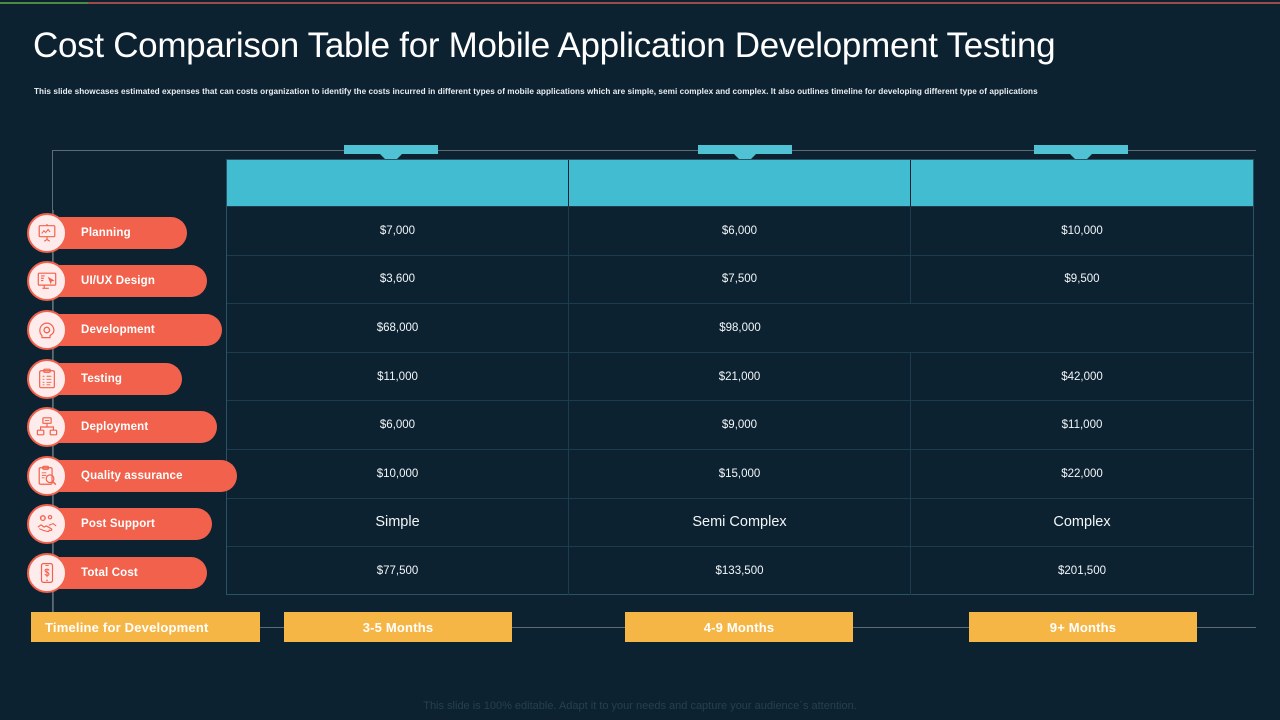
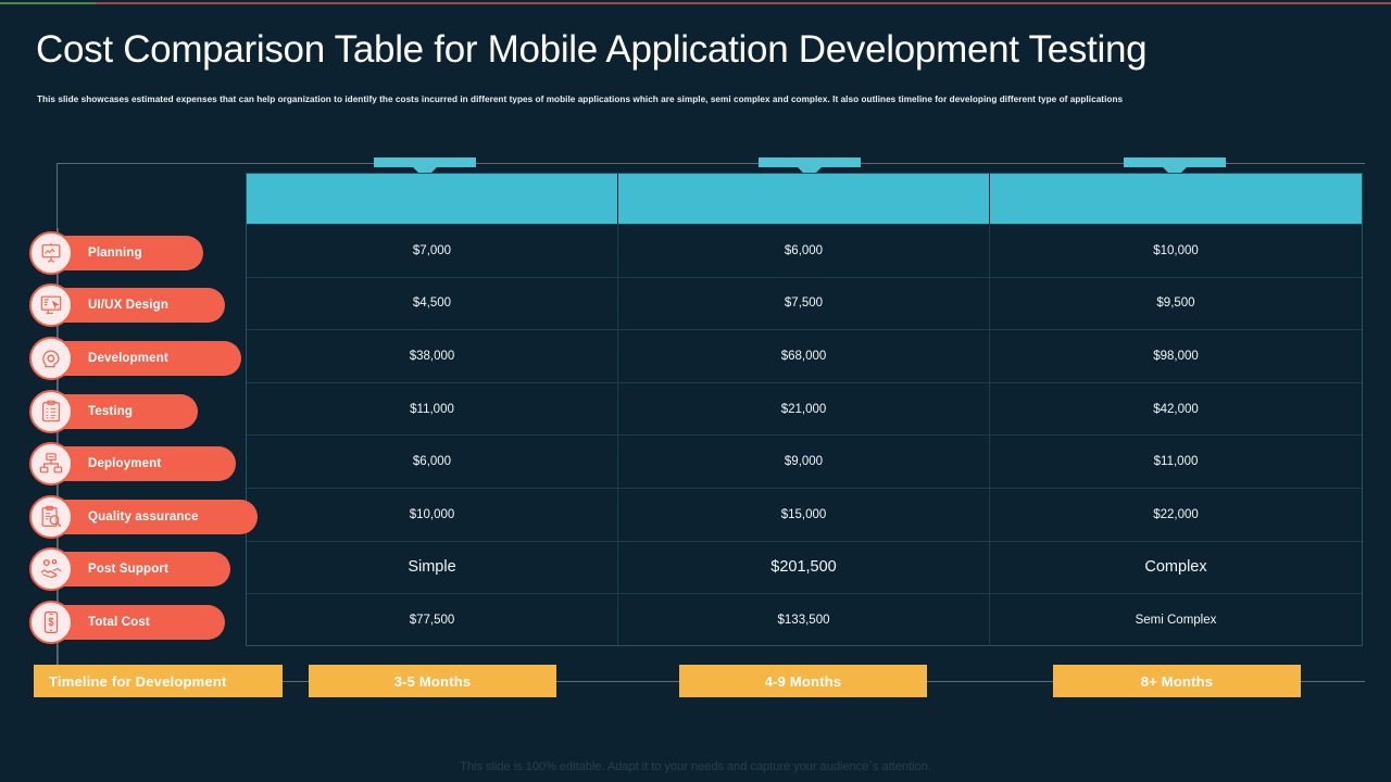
  Cost Comparison Table for Mobile Application Development Testing
- This slide showcases estimated expenses that can costs organization to identify the costs incurred in different types of mobile applications which are simple, semi complex and complex. It also outlines timeline for developing different type of applications
+ This slide showcases estimated expenses that can help organization to identify the costs incurred in different types of mobile applications which are simple, semi complex and complex. It also outlines timeline for developing different type of applications
  $7,000
  $6,000
  $10,000
- $3,600
+ $4,500
  $7,500
  $9,500
+ $38,000
  $68,000
  $98,000
  $11,000
  $21,000
  $42,000
  $6,000
  $9,000
  $11,000
  $10,000
  $15,000
  $22,000
  Simple
- Semi Complex
+ $201,500
  Complex
  $77,500
  $133,500
- $201,500
+ Semi Complex
  Planning
  UI/UX Design
  Development
  Testing
  Deployment
  Quality assurance
  Post Support
  Total Cost
  Timeline for Development
  3-5 Months
  4-9 Months
- 9+ Months
+ 8+ Months
  This slide is 100% editable. Adapt it to your needs and capture your audience`s attention.
